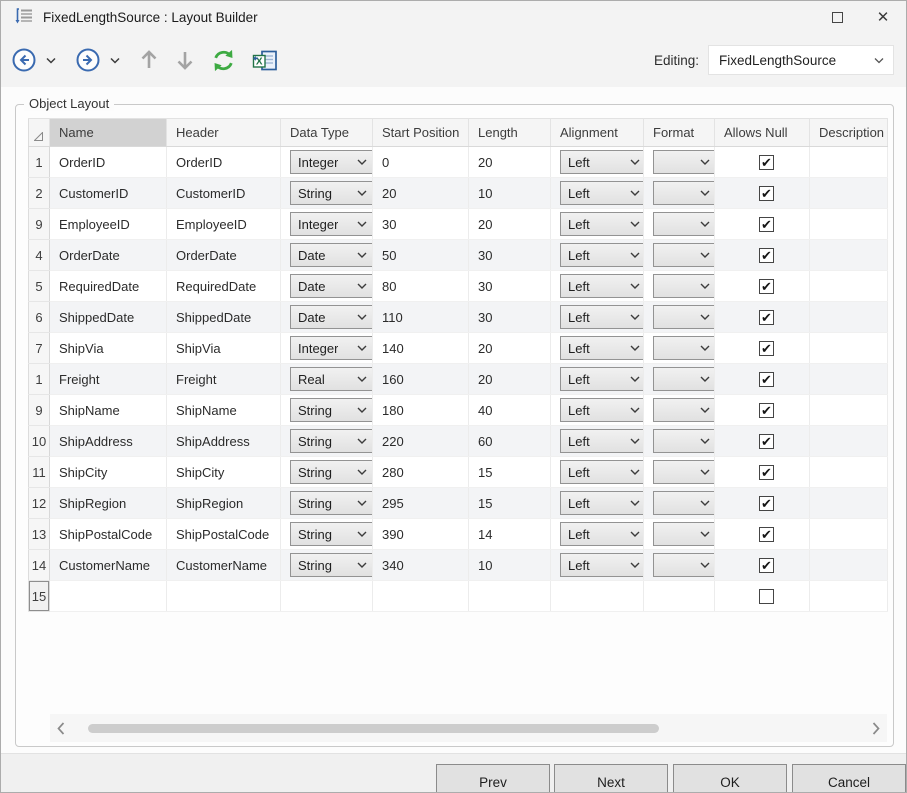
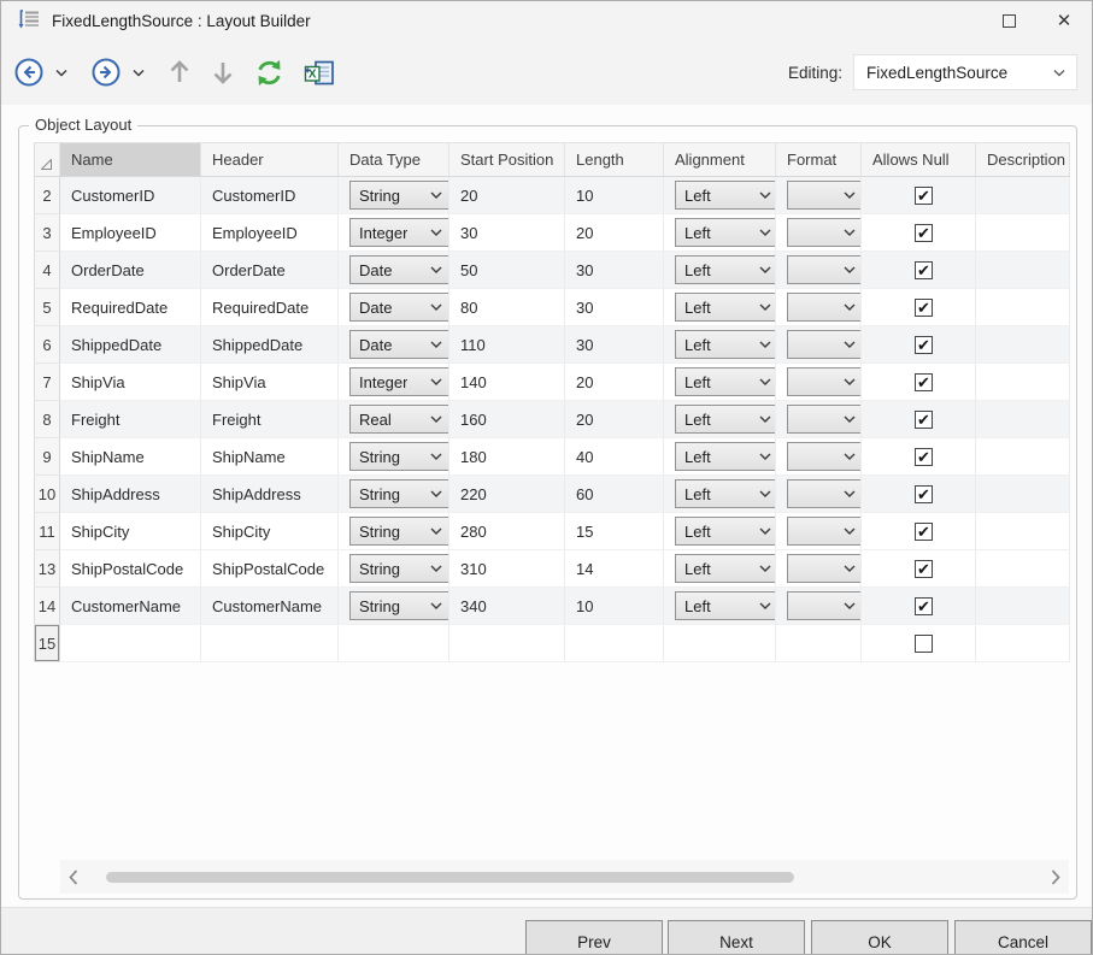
  FixedLengthSource : Layout Builder
  ✕
  X
  Editing:
  FixedLengthSource
  Object Layout
  	Name	Header	Data Type	Start Position	Length	Alignment	Format	Allows Null	Description
- 1	OrderID	OrderID	Integer	0	20	Left		✔
  2	CustomerID	CustomerID	String	20	10	Left		✔
- 9	EmployeeID	EmployeeID	Integer	30	20	Left		✔
+ 3	EmployeeID	EmployeeID	Integer	30	20	Left		✔
  4	OrderDate	OrderDate	Date	50	30	Left		✔
  5	RequiredDate	RequiredDate	Date	80	30	Left		✔
  6	ShippedDate	ShippedDate	Date	110	30	Left		✔
  7	ShipVia	ShipVia	Integer	140	20	Left		✔
- 1	Freight	Freight	Real	160	20	Left		✔
+ 8	Freight	Freight	Real	160	20	Left		✔
  9	ShipName	ShipName	String	180	40	Left		✔
  10	ShipAddress	ShipAddress	String	220	60	Left		✔
  11	ShipCity	ShipCity	String	280	15	Left		✔
- 12	ShipRegion	ShipRegion	String	295	15	Left		✔
- 13	ShipPostalCode	ShipPostalCode	String	390	14	Left		✔
+ 13	ShipPostalCode	ShipPostalCode	String	310	14	Left		✔
  14	CustomerName	CustomerName	String	340	10	Left		✔
  15
  Prev
  Next
  OK
  Cancel
